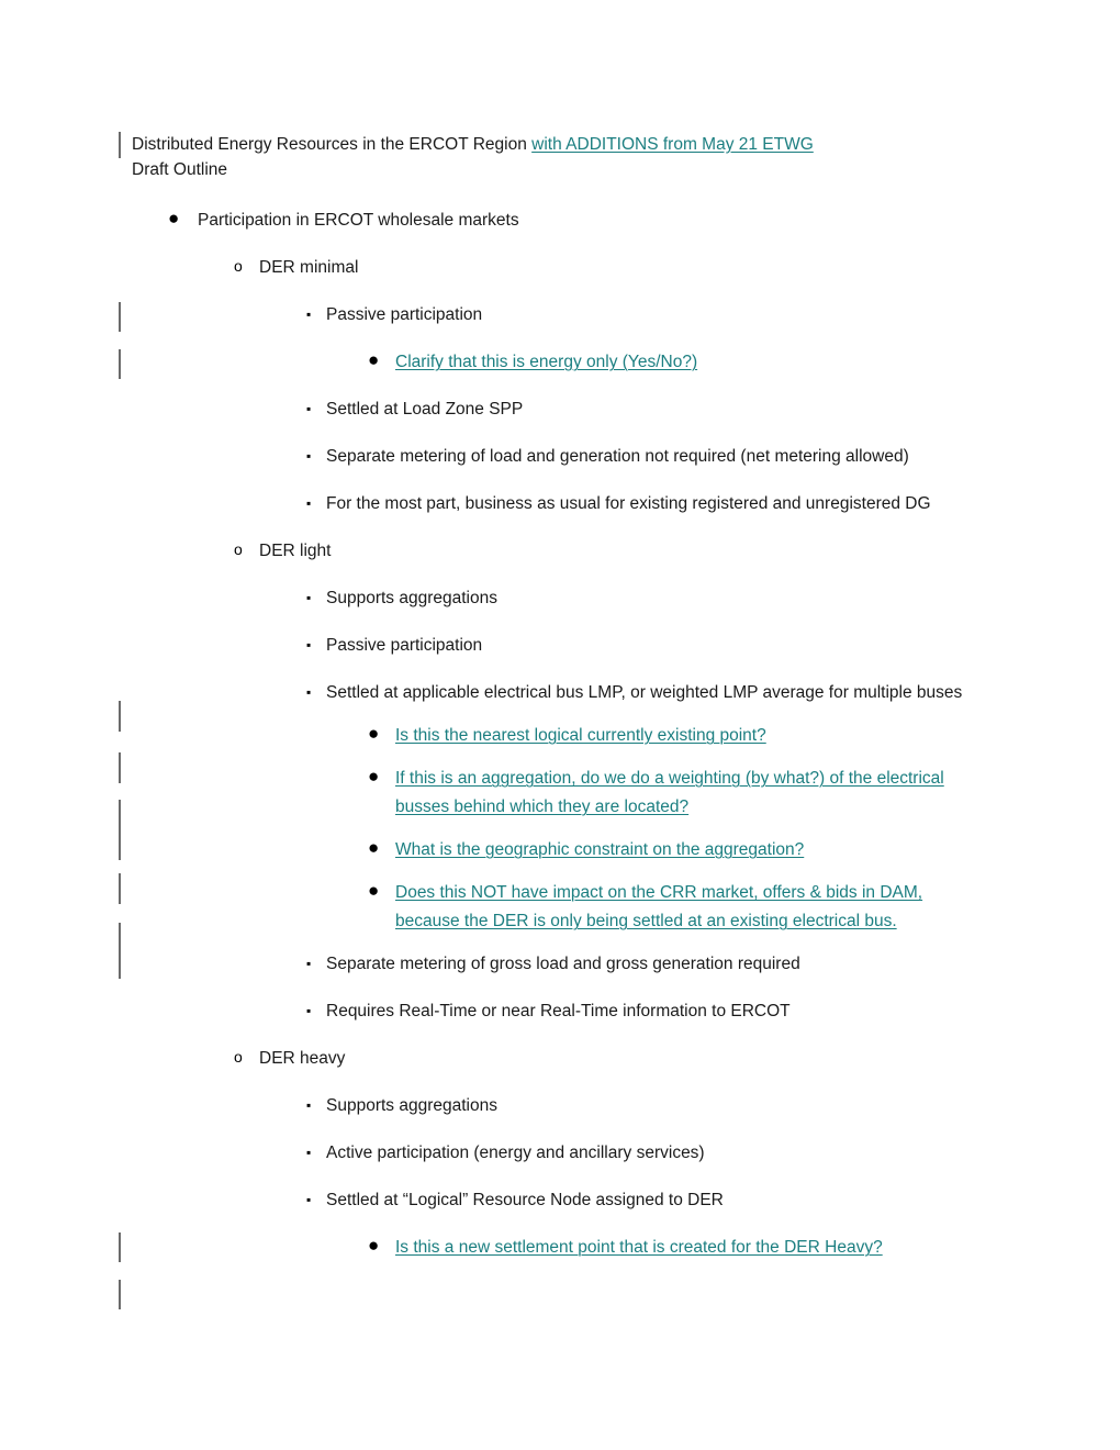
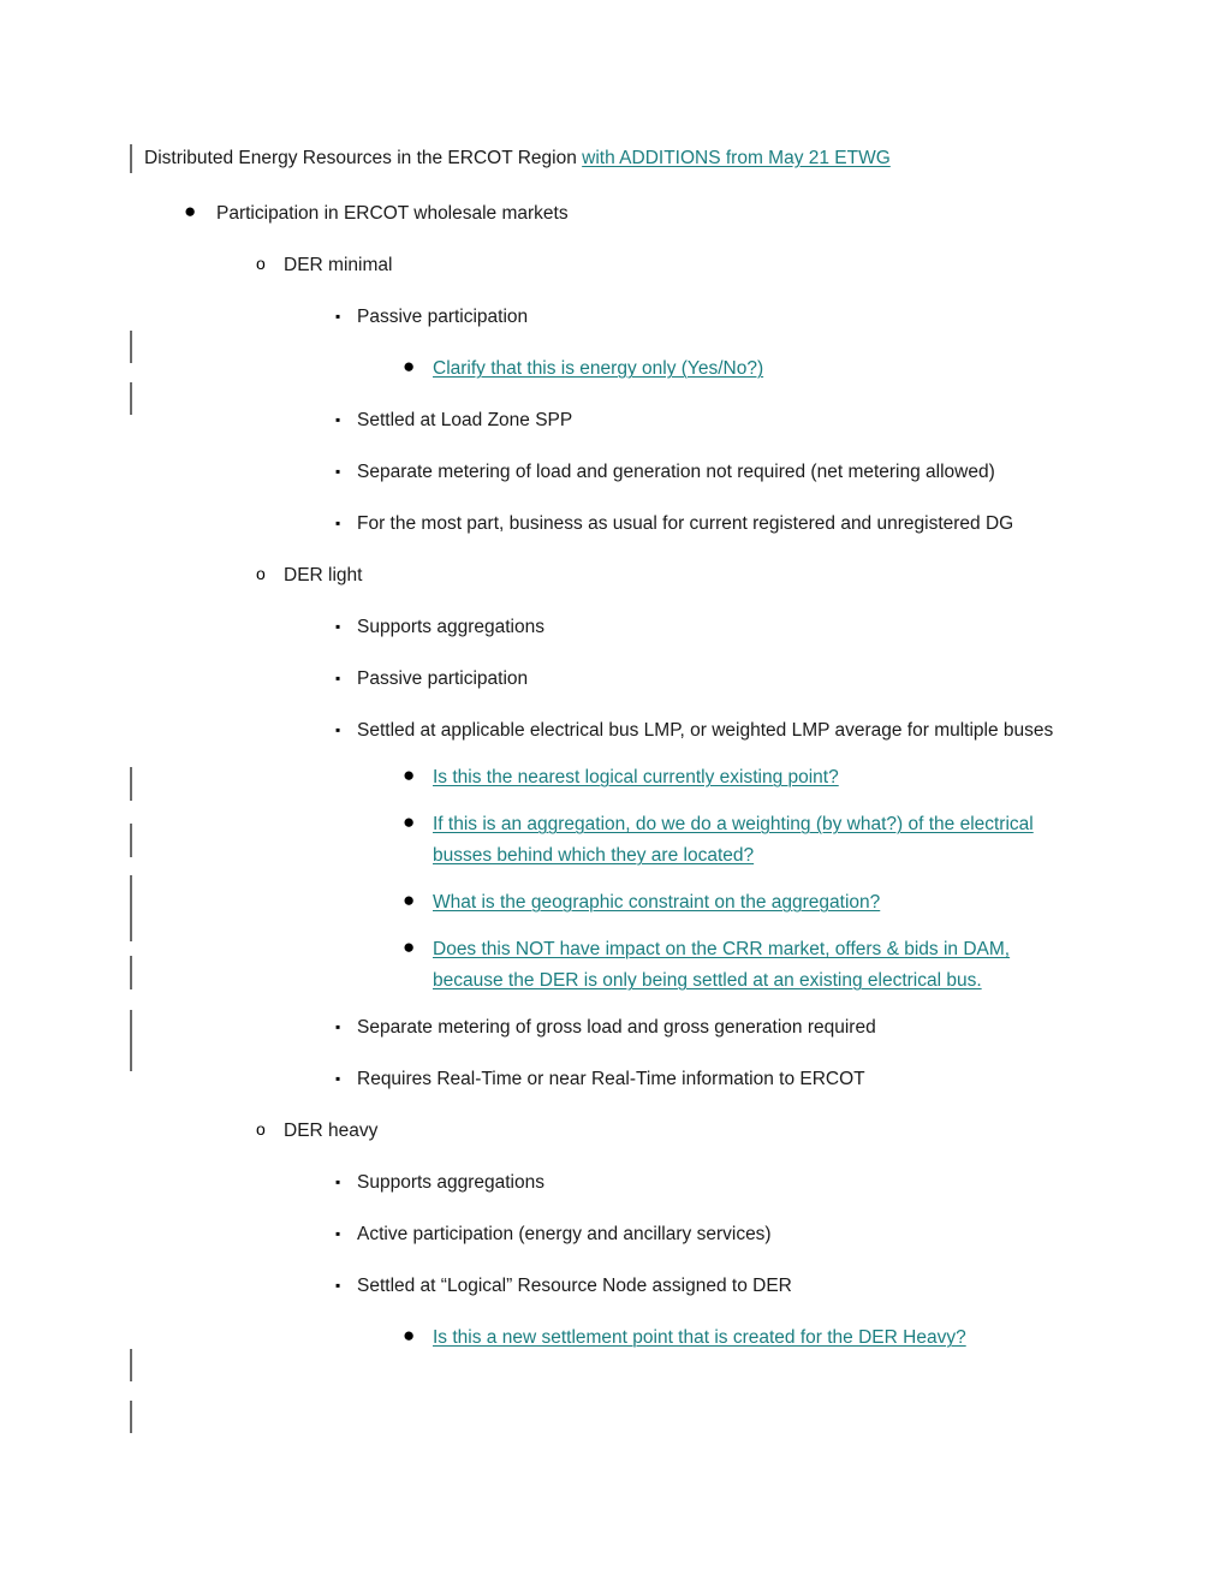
  Distributed Energy Resources in the ERCOT Region with ADDITIONS from May 21 ETWG
- Draft Outline
  ●
  Participation in ERCOT wholesale markets
  o
  DER minimal
  ▪
  Passive participation
  ●
  Clarify that this is energy only (Yes/No?)
  ▪
  Settled at Load Zone SPP
  ▪
  Separate metering of load and generation not required (net metering allowed)
  ▪
- For the most part, business as usual for existing registered and unregistered DG
+ For the most part, business as usual for current registered and unregistered DG
  o
  DER light
  ▪
  Supports aggregations
  ▪
  Passive participation
  ▪
  Settled at applicable electrical bus LMP, or weighted LMP average for multiple buses
  ●
  Is this the nearest logical currently existing point?
  ●
  If this is an aggregation, do we do a weighting (by what?) of the electrical busses behind which they are located?
  ●
  What is the geographic constraint on the aggregation?
  ●
  Does this NOT have impact on the CRR market, offers & bids in DAM, because the DER is only being settled at an existing electrical bus.
  ▪
  Separate metering of gross load and gross generation required
  ▪
  Requires Real-Time or near Real-Time information to ERCOT
  o
  DER heavy
  ▪
  Supports aggregations
  ▪
  Active participation (energy and ancillary services)
  ▪
  Settled at “Logical” Resource Node assigned to DER
  ●
  Is this a new settlement point that is created for the DER Heavy?
